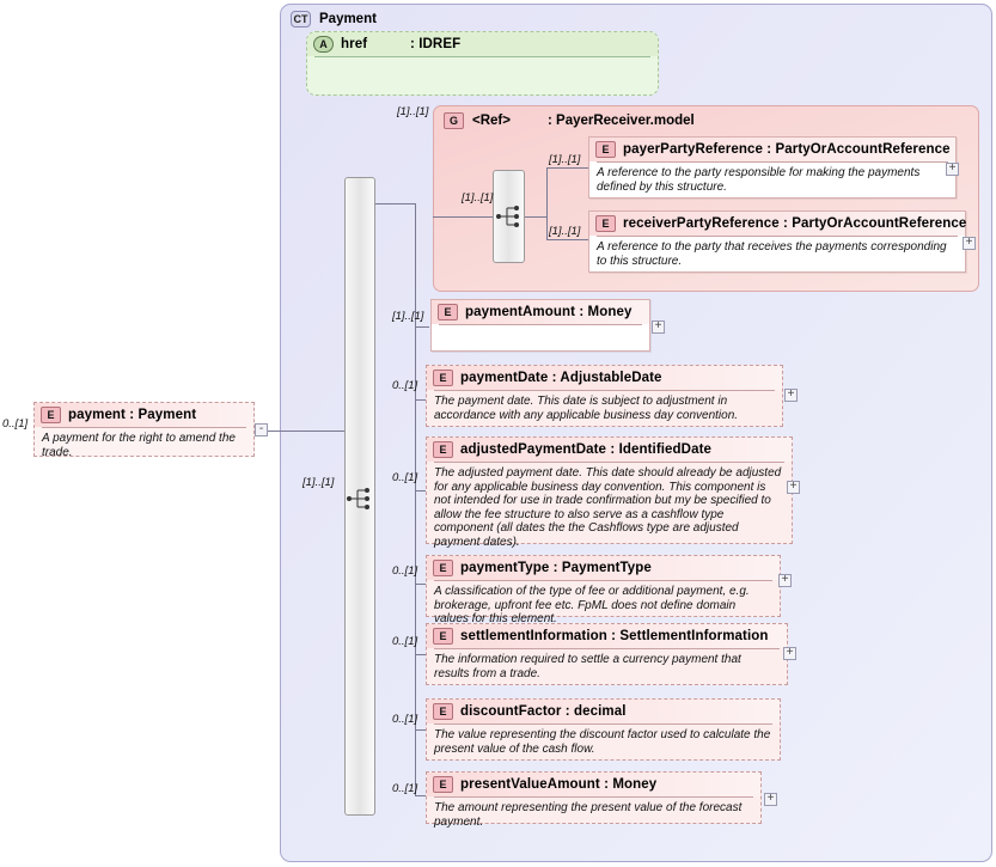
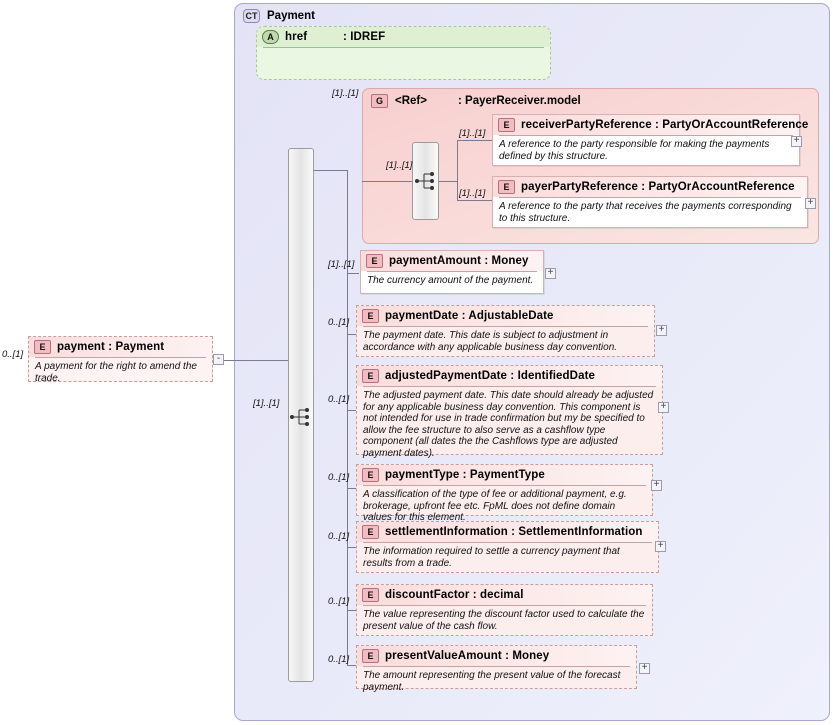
  CT
  Payment
  A
  href
  : IDREF
  G
  <Ref>
  : PayerReceiver.model
  [1]..[1]
  [1]..[1]
  [1]..[1]
  [1]..[1]
  E
- payerPartyReference : PartyOrAccountReference
+ receiverPartyReference : PartyOrAccountReference
  A reference to the party responsible for making the payments defined by this structure.
  +
  E
- receiverPartyReference : PartyOrAccountReference
+ payerPartyReference : PartyOrAccountReference
  A reference to the party that receives the payments corresponding to this structure.
  +
  E
  payment : Payment
  A payment for the right to amend the trade.
  0..[1]
  -
  [1]..[1]
  E
  paymentAmount : Money
+ The currency amount of the payment.
  [1]..[1]
  +
  E
  paymentDate : AdjustableDate
  The payment date. This date is subject to adjustment in accordance with any applicable business day convention.
  0..[1]
  +
  E
  adjustedPaymentDate : IdentifiedDate
  The adjusted payment date. This date should already be adjusted for any applicable business day convention. This component is not intended for use in trade confirmation but my be specified to allow the fee structure to also serve as a cashflow type component (all dates the the Cashflows type are adjusted payment dates).
  0..[1]
  +
  E
  paymentType : PaymentType
  A classification of the type of fee or additional payment, e.g. brokerage, upfront fee etc. FpML does not define domain values for this element.
  0..[1]
  +
  E
  settlementInformation : SettlementInformation
  The information required to settle a currency payment that results from a trade.
  0..[1]
  +
  E
  discountFactor : decimal
  The value representing the discount factor used to calculate the present value of the cash flow.
  0..[1]
  E
  presentValueAmount : Money
  The amount representing the present value of the forecast payment.
  0..[1]
  +
